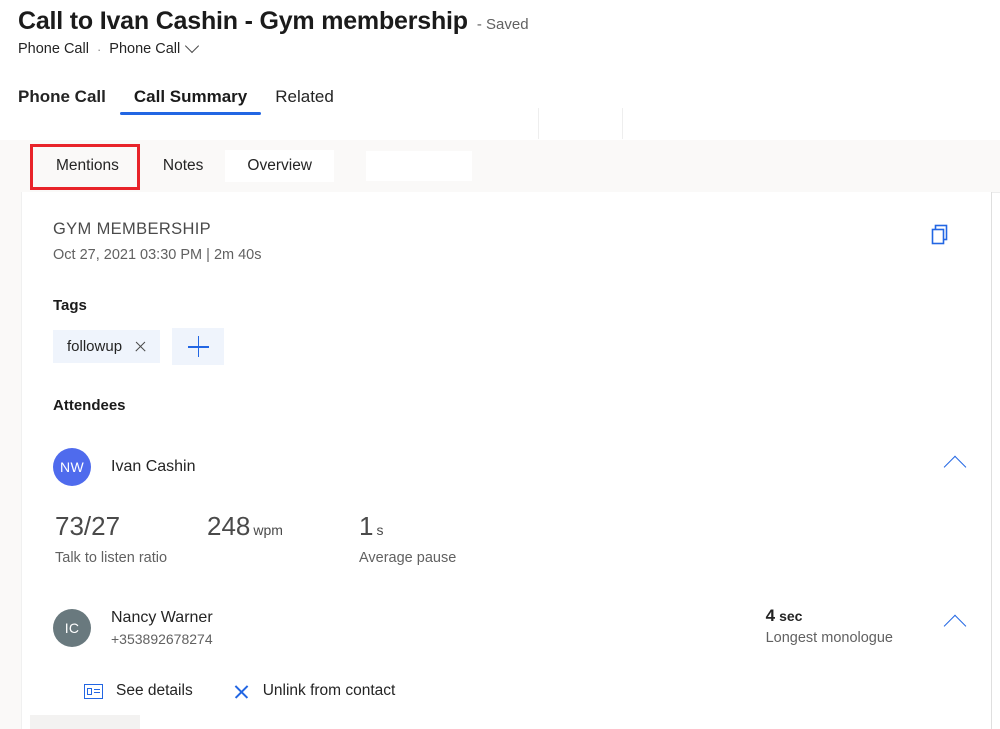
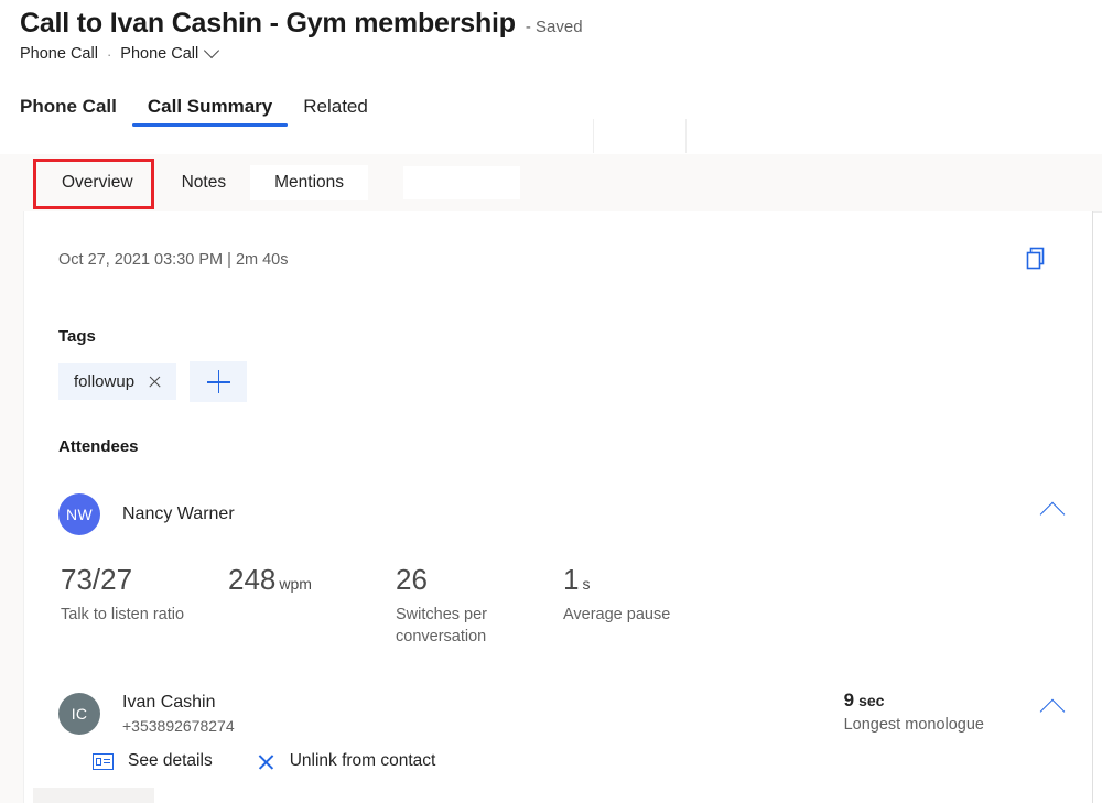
  Call to Ivan Cashin - Gym membership
  - Saved
  Phone Call
  ·
  Phone Call
  Phone Call
  Call Summary
  Related
- Mentions
+ Overview
  Notes
- Overview
+ Mentions
- GYM MEMBERSHIP
  Oct 27, 2021 03:30 PM | 2m 40s
  Tags
  followup
  Attendees
  NW
- Ivan Cashin
+ Nancy Warner
  73/27
  Talk to listen ratio
  248 wpm
+ 26
+ Switches per conversation
  1 s
  Average pause
  IC
- Nancy Warner
+ Ivan Cashin
  +353892678274
- 4 sec
+ 9 sec
  Longest monologue
  See details
  Unlink from contact
